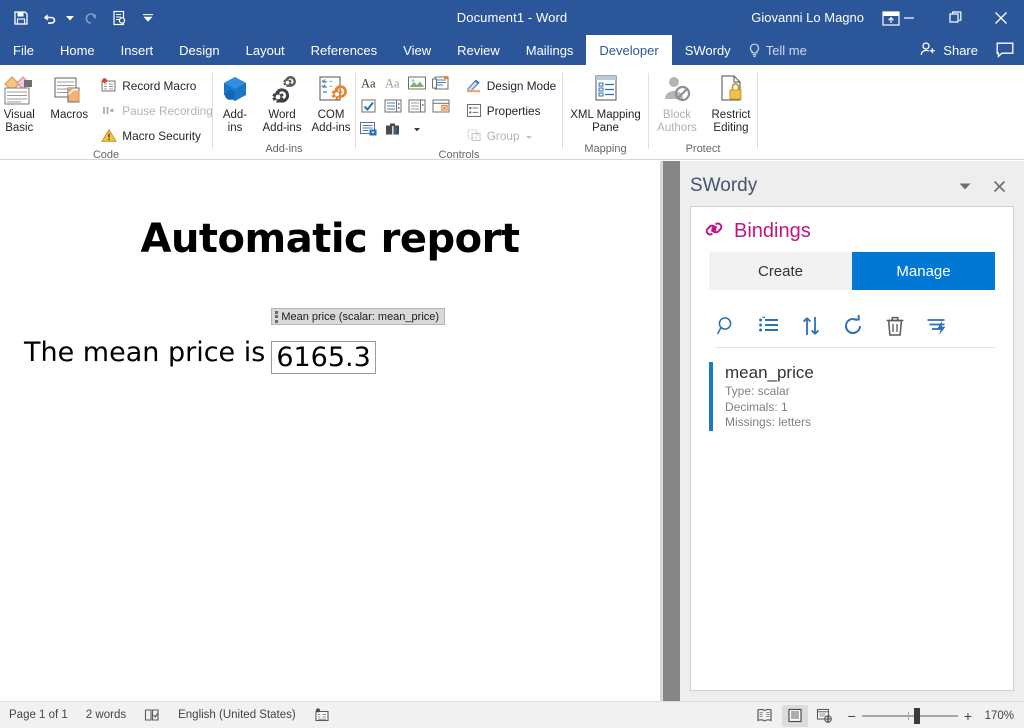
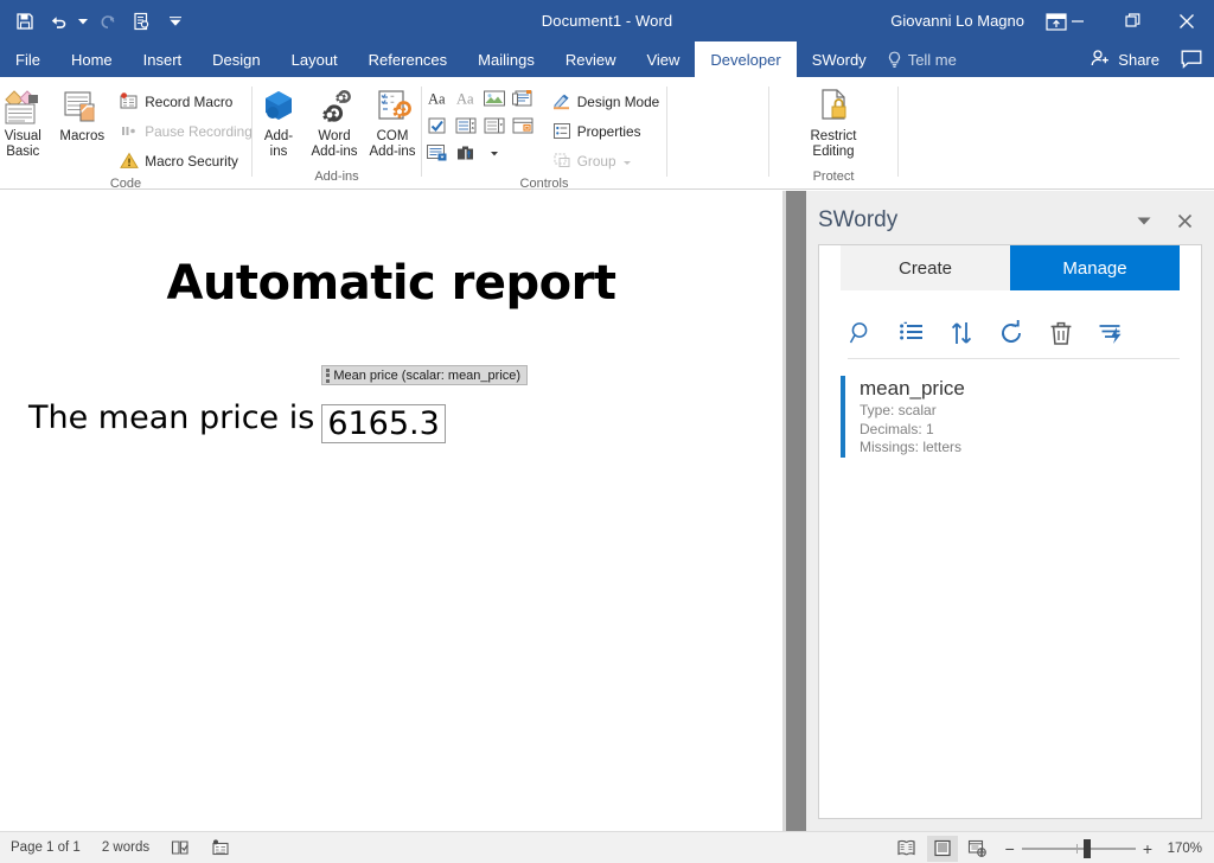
  Document1 - Word
  Giovanni Lo Magno
  File
  Home
  Insert
  Design
  Layout
  References
- View
+ Mailings
  Review
- Mailings
+ View
  Developer
  SWordy
  Tell me
  Share
  Visual
  Basic
  Macros
  Record Macro
  Pause Recording
  Macro Security
  Code
  Add-
  ins
  Word
  Add-ins
  COM
  Add-ins
  Add-ins
  Aa
  Aa
  Design Mode
  Properties
  Group
  Controls
- XML Mapping
- Pane
- Mapping
- Block
- Authors
  Restrict
  Editing
  Protect
  Automatic report
  The mean price is
  Mean price (scalar: mean_price)
  6165.3
  SWordy
- Bindings
  Create
  Manage
  mean_price
  Type: scalar
  Decimals: 1
  Missings: letters
  Page 1 of 1
  2 words
- English (United States)
  −
  +
  170%
